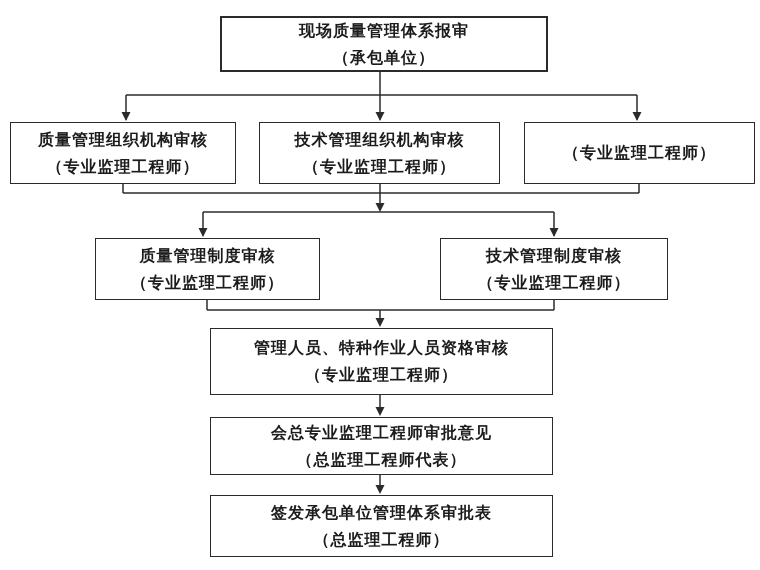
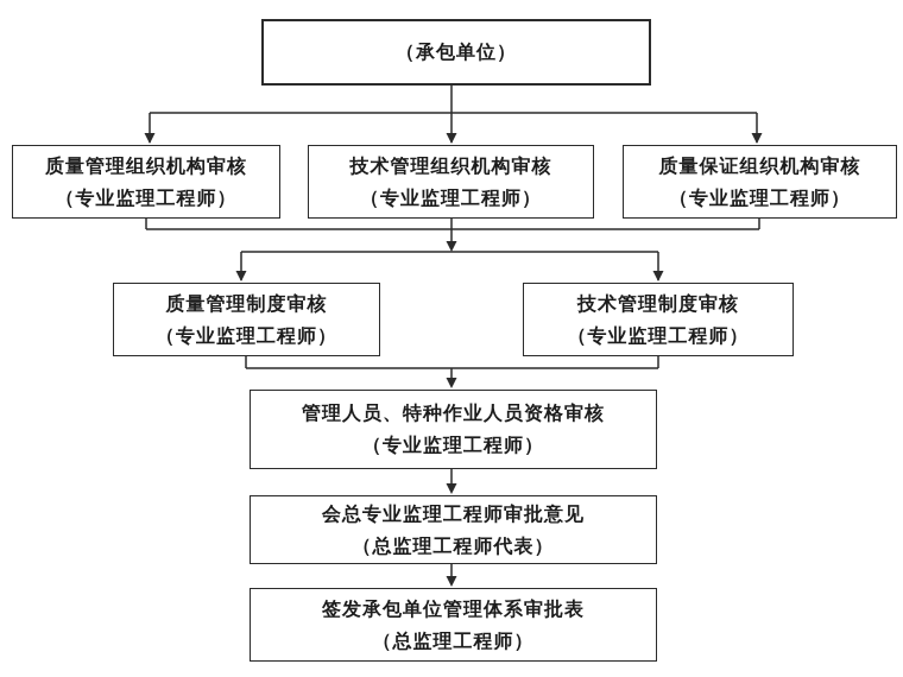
- 现场质量管理体系报审
  （承包单位）
  质量管理组织机构审核
  （专业监理工程师）
  技术管理组织机构审核
  （专业监理工程师）
+ 质量保证组织机构审核
  （专业监理工程师）
  质量管理制度审核
  （专业监理工程师）
  技术管理制度审核
  （专业监理工程师）
  管理人员、特种作业人员资格审核
  （专业监理工程师）
  会总专业监理工程师审批意见
  （总监理工程师代表）
  签发承包单位管理体系审批表
  （总监理工程师）
